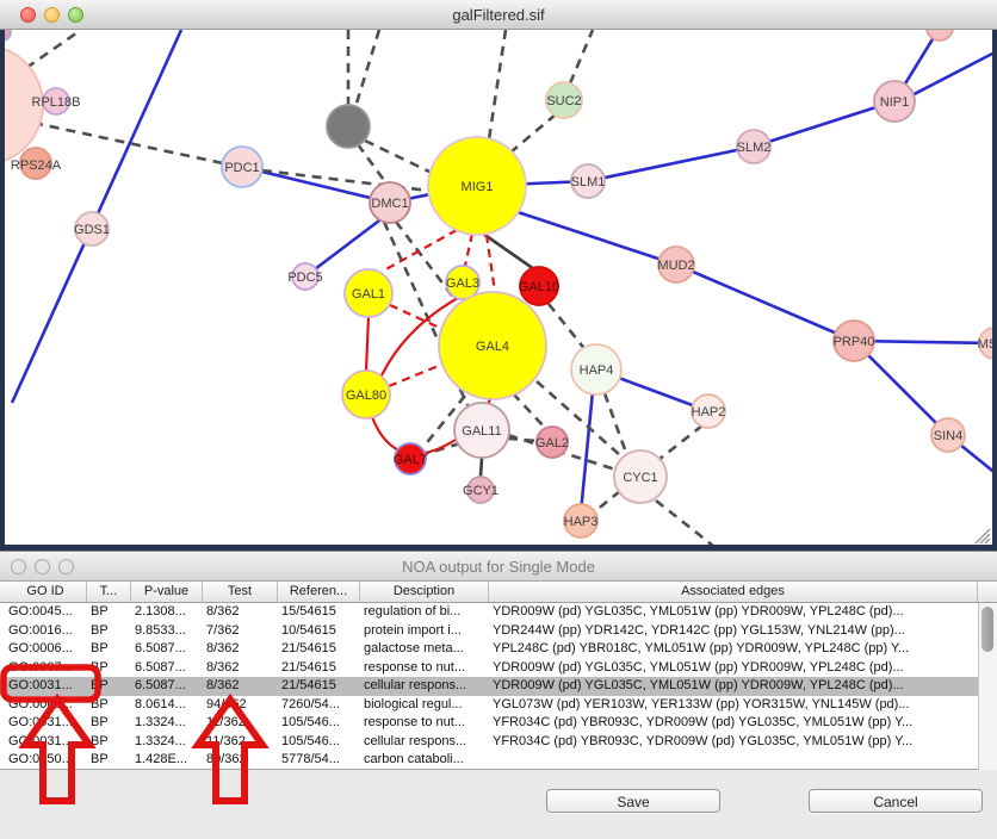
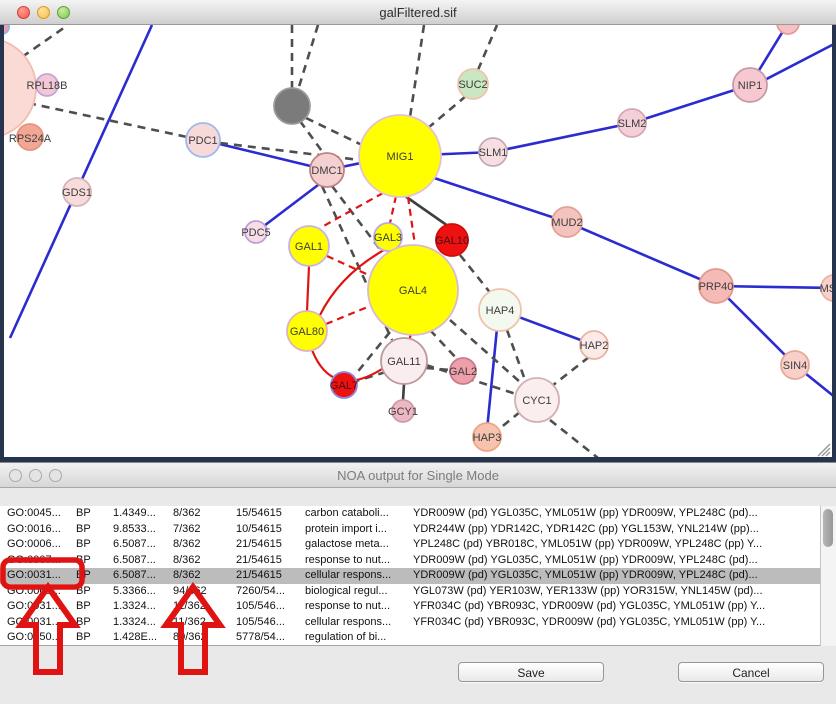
  galFiltered.sif
  RPL18B
  RPS24A
  GDS1
  PDC1
  DMC1
  MIG1
  PDC5
  SUC2
  SLM1
  SLM2
  NIP1
  MUD2
  PRP40
  SIN4
  HAP2
  GAL1
  GAL3
  GAL10
  GAL4
  GAL80
  HAP4
  GAL11
  GAL2
  GAL7
  GCY1
  CYC1
  HAP3
  NOA output for Single Mode
- GO ID
- T...
- P-value
- Test
- Referen...
- Desciption
- Associated edges
  GO:0045...
  BP
- 2.1308...
+ 1.4349...
  8/362
  15/54615
- regulation of bi...
+ carbon cataboli...
  YDR009W (pd) YGL035C, YML051W (pp) YDR009W, YPL248C (pd)...
  GO:0016...
  BP
  9.8533...
  7/362
  10/54615
  protein import i...
  YDR244W (pp) YDR142C, YDR142C (pp) YGL153W, YNL214W (pp)...
  GO:0006...
  BP
  6.5087...
  8/362
  21/54615
  galactose meta...
  YPL248C (pd) YBR018C, YML051W (pp) YDR009W, YPL248C (pp) Y...
  6.5087...
  8/362
  21/54615
  response to nut...
  YDR009W (pd) YGL035C, YML051W (pp) YDR009W, YPL248C (pd)...
  GO:0031...
  6.5087...
  8/362
  21/54615
  cellular respons...
  YDR009W (pd) YGL035C, YML051W (pp) YDR009W, YPL248C (pd)...
  GO:00..
  BP
- 8.0614...
+ 5.3366...
  7260/54...
  biological regul...
  YGL073W (pd) YER103W, YER133W (pp) YOR315W, YNL145W (pd)...
  GO:031..
  BP
  1.3324...
  105/546...
  response to nut...
  YFR034C (pd) YBR093C, YDR009W (pd) YGL035C, YML051W (pp) Y...
  G0031...
  BP
  1.3324...
  11/362
  105/546...
  cellular respons...
  YFR034C (pd) YBR093C, YDR009W (pd) YGL035C, YML051W (pp) Y...
  GO:050..
  BP
  1.428E...
  5778/54...
- carbon cataboli...
+ regulation of bi...
  Save
  Cancel
